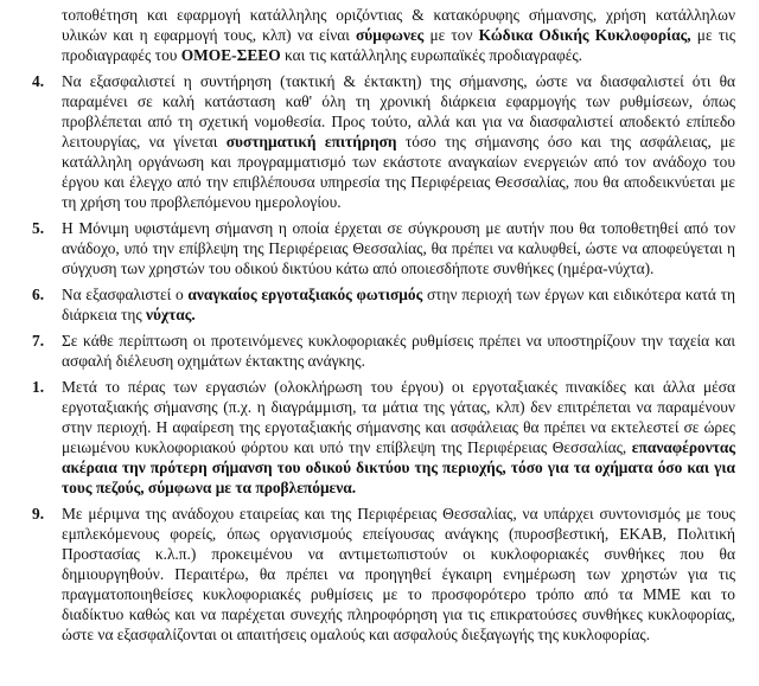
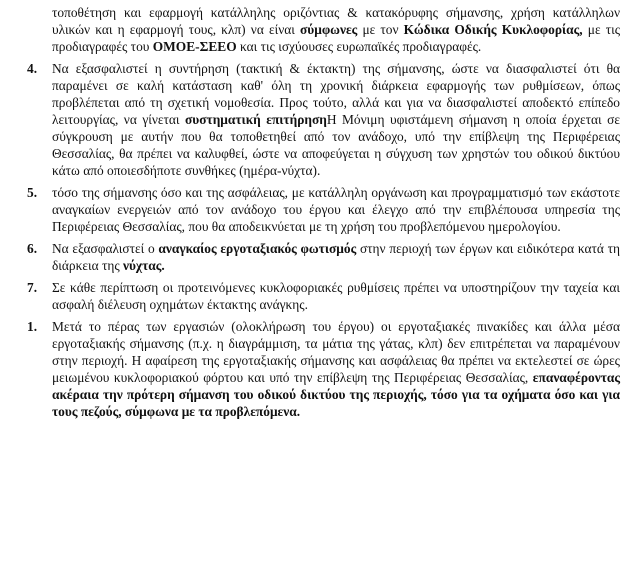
- τοποθέτηση και εφαρμογή κατάλληλης οριζόντιας & κατακόρυφης σήμανσης, χρήση κατάλληλων υλικών και η εφαρμογή τους, κλπ) να είναι σύμφωνες με τον Κώδικα Οδικής Κυκλοφορίας, με τις προδιαγραφές του ΟΜΟΕ-ΣΕΕΟ και τις κατάλληλης ευρωπαϊκές προδιαγραφές.
+ τοποθέτηση και εφαρμογή κατάλληλης οριζόντιας & κατακόρυφης σήμανσης, χρήση κατάλληλων υλικών και η εφαρμογή τους, κλπ) να είναι σύμφωνες με τον Κώδικα Οδικής Κυκλοφορίας, με τις προδιαγραφές του ΟΜΟΕ-ΣΕΕΟ και τις ισχύουσες ευρωπαϊκές προδιαγραφές.
  4.
- Να εξασφαλιστεί η συντήρηση (τακτική & έκτακτη) της σήμανσης, ώστε να διασφαλιστεί ότι θα παραμένει σε καλή κατάσταση καθ' όλη τη χρονική διάρκεια εφαρμογής των ρυθμίσεων, όπως προβλέπεται από τη σχετική νομοθεσία. Προς τούτο, αλλά και για να διασφαλιστεί αποδεκτό επίπεδο λειτουργίας, να γίνεται συστηματική επιτήρηση τόσο της σήμανσης όσο και της ασφάλειας, με κατάλληλη οργάνωση και προγραμματισμό των εκάστοτε αναγκαίων ενεργειών από τον ανάδοχο του έργου και έλεγχο από την επιβλέπουσα υπηρεσία της Περιφέρειας Θεσσαλίας, που θα αποδεικνύεται με τη χρήση του προβλεπόμενου ημερολογίου.
+ Να εξασφαλιστεί η συντήρηση (τακτική & έκτακτη) της σήμανσης, ώστε να διασφαλιστεί ότι θα παραμένει σε καλή κατάσταση καθ' όλη τη χρονική διάρκεια εφαρμογής των ρυθμίσεων, όπως προβλέπεται από τη σχετική νομοθεσία. Προς τούτο, αλλά και για να διασφαλιστεί αποδεκτό επίπεδο λειτουργίας, να γίνεται συστηματική επιτήρησηΗ Μόνιμη υφιστάμενη σήμανση η οποία έρχεται σε σύγκρουση με αυτήν που θα τοποθετηθεί από τον ανάδοχο, υπό την επίβλεψη της Περιφέρειας Θεσσαλίας, θα πρέπει να καλυφθεί, ώστε να αποφεύγεται η σύγχυση των χρηστών του οδικού δικτύου κάτω από οποιεσδήποτε συνθήκες (ημέρα-νύχτα).
  5.
- Η Μόνιμη υφιστάμενη σήμανση η οποία έρχεται σε σύγκρουση με αυτήν που θα τοποθετηθεί από τον ανάδοχο, υπό την επίβλεψη της Περιφέρειας Θεσσαλίας, θα πρέπει να καλυφθεί, ώστε να αποφεύγεται η σύγχυση των χρηστών του οδικού δικτύου κάτω από οποιεσδήποτε συνθήκες (ημέρα-νύχτα).
+ τόσο της σήμανσης όσο και της ασφάλειας, με κατάλληλη οργάνωση και προγραμματισμό των εκάστοτε αναγκαίων ενεργειών από τον ανάδοχο του έργου και έλεγχο από την επιβλέπουσα υπηρεσία της Περιφέρειας Θεσσαλίας, που θα αποδεικνύεται με τη χρήση του προβλεπόμενου ημερολογίου.
  6.
  Να εξασφαλιστεί ο αναγκαίος εργοταξιακός φωτισμός στην περιοχή των έργων και ειδικότερα κατά τη διάρκεια της νύχτας.
  7.
  Σε κάθε περίπτωση οι προτεινόμενες κυκλοφοριακές ρυθμίσεις πρέπει να υποστηρίζουν την ταχεία και ασφαλή διέλευση οχημάτων έκτακτης ανάγκης.
  1.
  Μετά το πέρας των εργασιών (ολοκλήρωση του έργου) οι εργοταξιακές πινακίδες και άλλα μέσα εργοταξιακής σήμανσης (π.χ. η διαγράμμιση, τα μάτια της γάτας, κλπ) δεν επιτρέπεται να παραμένουν στην περιοχή. Η αφαίρεση της εργοταξιακής σήμανσης και ασφάλειας θα πρέπει να εκτελεστεί σε ώρες μειωμένου κυκλοφοριακού φόρτου και υπό την επίβλεψη της Περιφέρειας Θεσσαλίας, επαναφέροντας ακέραια την πρότερη σήμανση του οδικού δικτύου της περιοχής, τόσο για τα οχήματα όσο και για τους πεζούς, σύμφωνα με τα προβλεπόμενα.
- 9.
- Με μέριμνα της ανάδοχου εταιρείας και της Περιφέρειας Θεσσαλίας, να υπάρχει συντονισμός με τους εμπλεκόμενους φορείς, όπως οργανισμούς επείγουσας ανάγκης (πυροσβεστική, ΕΚΑΒ, Πολιτική Προστασίας κ.λ.π.) προκειμένου να αντιμετωπιστούν οι κυκλοφοριακές συνθήκες που θα δημιουργηθούν. Περαιτέρω, θα πρέπει να προηγηθεί έγκαιρη ενημέρωση των χρηστών για τις πραγματοποιηθείσες κυκλοφοριακές ρυθμίσεις με το προσφορότερο τρόπο από τα ΜΜΕ και το διαδίκτυο καθώς και να παρέχεται συνεχής πληροφόρηση για τις επικρατούσες συνθήκες κυκλοφορίας, ώστε να εξασφαλίζονται οι απαιτήσεις ομαλούς και ασφαλούς διεξαγωγής της κυκλοφορίας.
